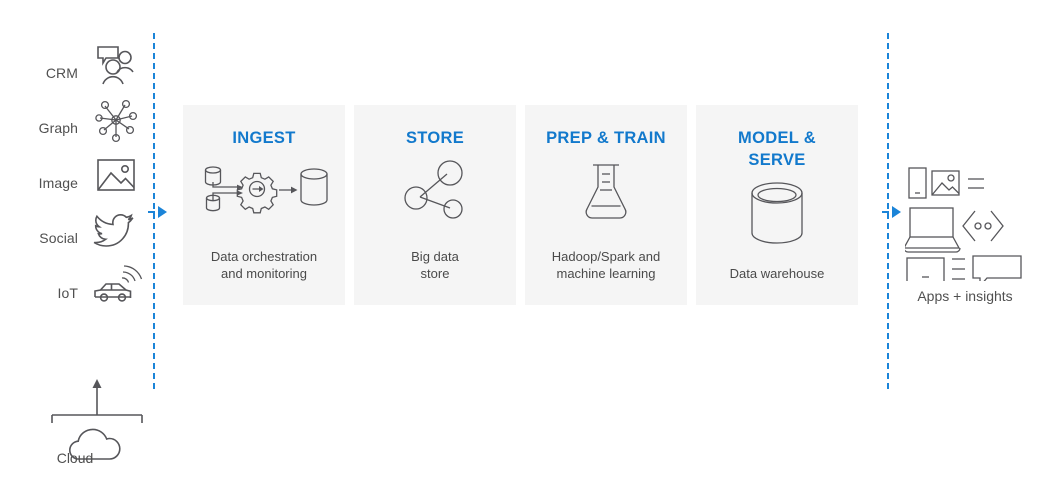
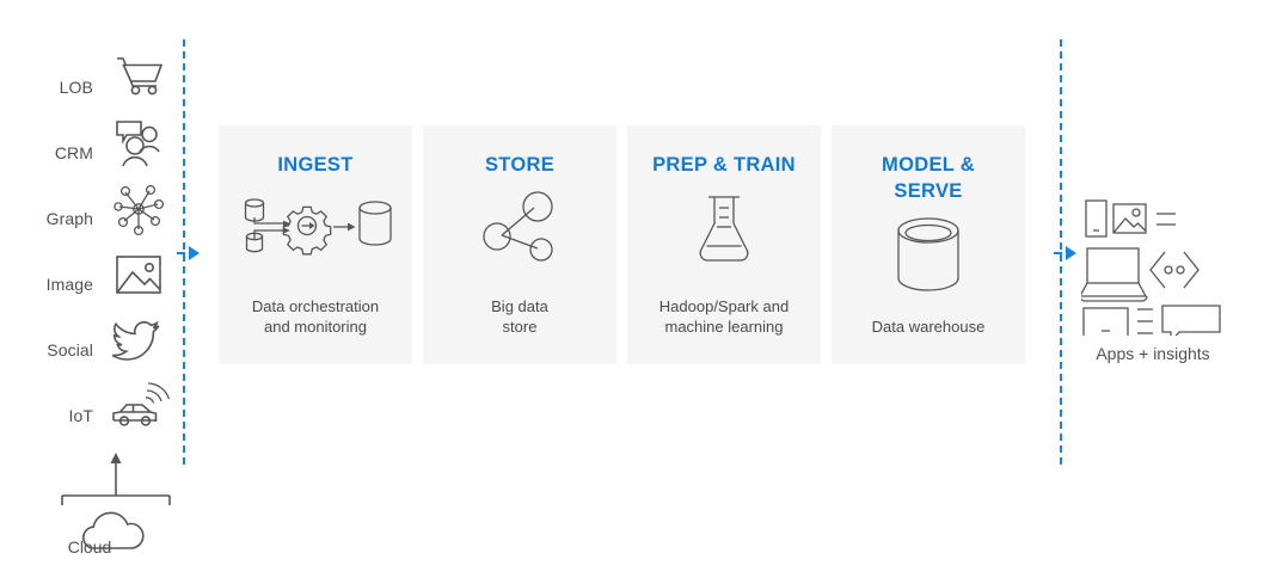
+ LOB
  CRM
  Graph
  Image
  Social
  IoT
  Cloud
  INGEST
  Data orchestration
  and monitoring
  STORE
  Big data
  store
  PREP & TRAIN
  Hadoop/Spark and
  machine learning
  MODEL &
  SERVE
  Data warehouse
  Apps + insights
